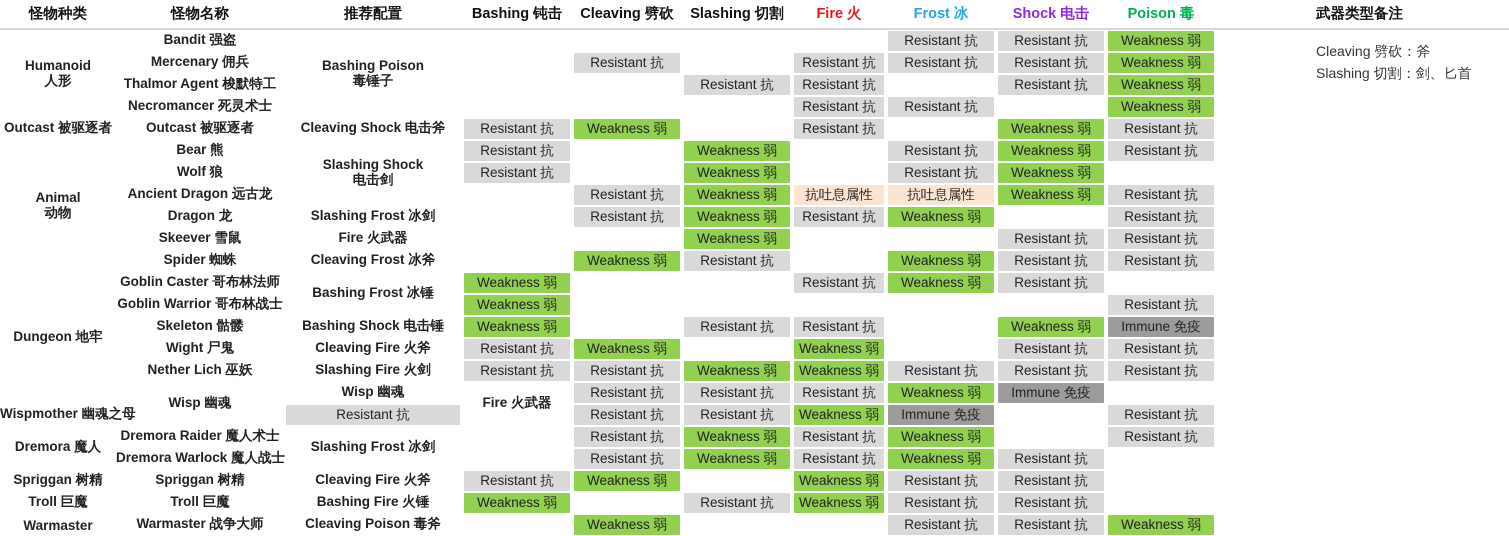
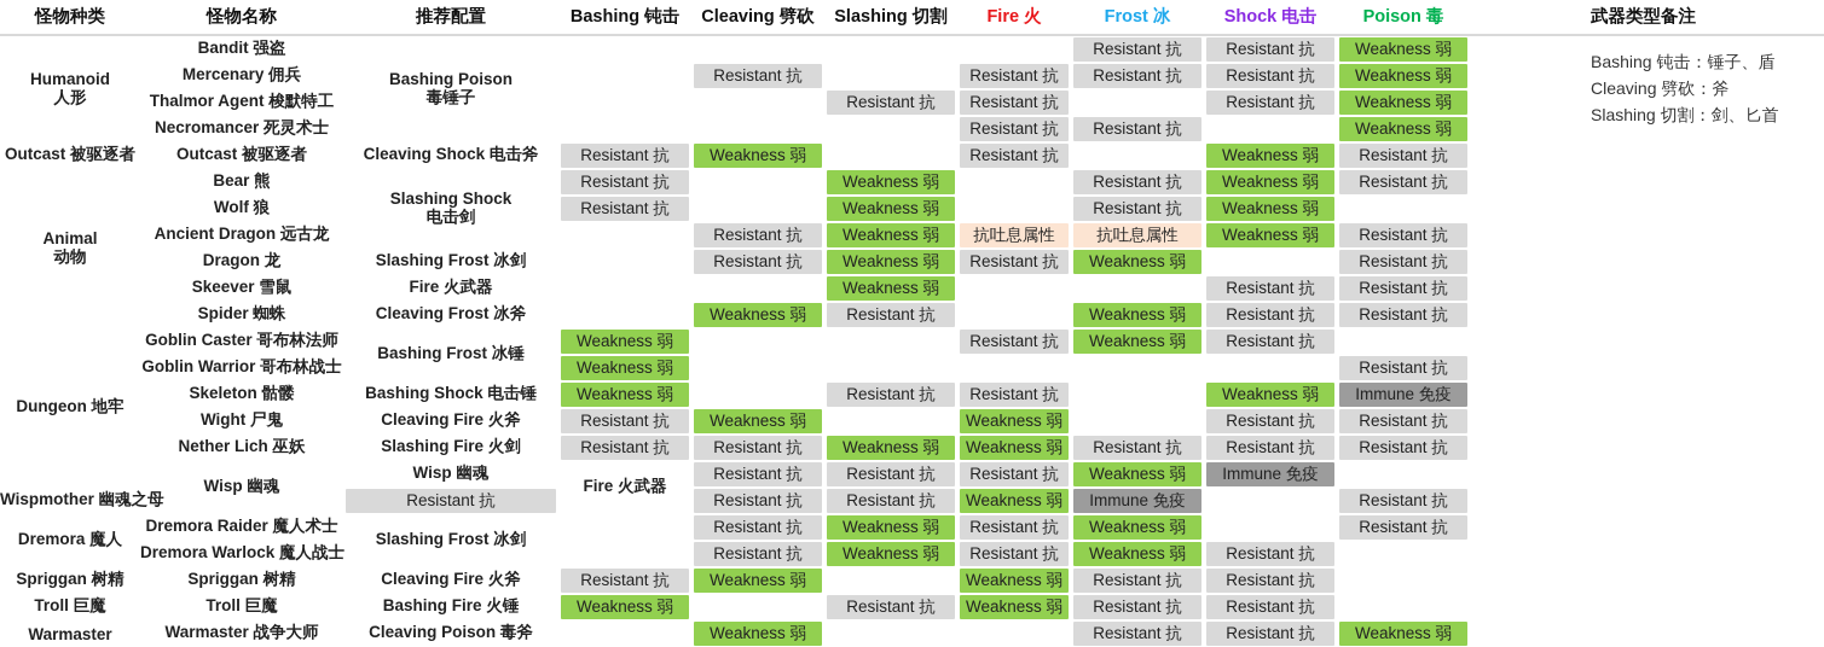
  怪物种类	怪物名称	推荐配置	Bashing 钝击	Cleaving 劈砍	Slashing 切割	Fire 火	Frost 冰	Shock 电击	Poison 毒
  Humanoid人形	Bandit 强盗	Bashing Poison毒锤子					Resistant 抗	Resistant 抗	Weakness 弱
  Mercenary 佣兵		Resistant 抗		Resistant 抗	Resistant 抗	Resistant 抗	Weakness 弱
  Thalmor Agent 梭默特工			Resistant 抗	Resistant 抗		Resistant 抗	Weakness 弱
  Necromancer 死灵术士				Resistant 抗	Resistant 抗		Weakness 弱
  Outcast 被驱逐者	Outcast 被驱逐者	Cleaving Shock 电击斧	Resistant 抗	Weakness 弱		Resistant 抗		Weakness 弱	Resistant 抗
  Animal动物	Bear 熊	Slashing Shock电击剑	Resistant 抗		Weakness 弱		Resistant 抗	Weakness 弱	Resistant 抗
  Wolf 狼	Resistant 抗		Weakness 弱		Resistant 抗	Weakness 弱
  Ancient Dragon 远古龙		Resistant 抗	Weakness 弱	抗吐息属性	抗吐息属性	Weakness 弱	Resistant 抗
  Dragon 龙	Slashing Frost 冰剑		Resistant 抗	Weakness 弱	Resistant 抗	Weakness 弱		Resistant 抗
  Skeever 雪鼠	Fire 火武器			Weakness 弱			Resistant 抗	Resistant 抗
  Spider 蜘蛛	Cleaving Frost 冰斧		Weakness 弱	Resistant 抗		Weakness 弱	Resistant 抗	Resistant 抗
  Dungeon 地牢	Goblin Caster 哥布林法师	Bashing Frost 冰锤	Weakness 弱			Resistant 抗	Weakness 弱	Resistant 抗
  Goblin Warrior 哥布林战士	Weakness 弱						Resistant 抗
  Skeleton 骷髅	Bashing Shock 电击锤	Weakness 弱		Resistant 抗	Resistant 抗		Weakness 弱	Immune 免疫
  Wight 尸鬼	Cleaving Fire 火斧	Resistant 抗	Weakness 弱		Weakness 弱		Resistant 抗	Resistant 抗
  Nether Lich 巫妖	Slashing Fire 火剑	Resistant 抗	Resistant 抗	Weakness 弱	Weakness 弱	Resistant 抗	Resistant 抗	Resistant 抗
  Wisp 幽魂	Wisp 幽魂	Fire 火武器	Resistant 抗	Resistant 抗	Resistant 抗	Weakness 弱	Immune 免疫
  Wispmother 幽魂之母	Resistant 抗	Resistant 抗	Resistant 抗	Weakness 弱	Immune 免疫		Resistant 抗
  Dremora 魔人	Dremora Raider 魔人术士	Slashing Frost 冰剑		Resistant 抗	Weakness 弱	Resistant 抗	Weakness 弱		Resistant 抗
  Dremora Warlock 魔人战士		Resistant 抗	Weakness 弱	Resistant 抗	Weakness 弱	Resistant 抗
  Spriggan 树精	Spriggan 树精	Cleaving Fire 火斧	Resistant 抗	Weakness 弱		Weakness 弱	Resistant 抗	Resistant 抗
  Troll 巨魔	Troll 巨魔	Bashing Fire 火锤	Weakness 弱		Resistant 抗	Weakness 弱	Resistant 抗	Resistant 抗
  Warmaster	Warmaster 战争大师	Cleaving Poison 毒斧		Weakness 弱			Resistant 抗	Resistant 抗	Weakness 弱
  武器类型备注
+ Bashing 钝击：锤子、盾
  Cleaving 劈砍：斧
  Slashing 切割：剑、匕首
